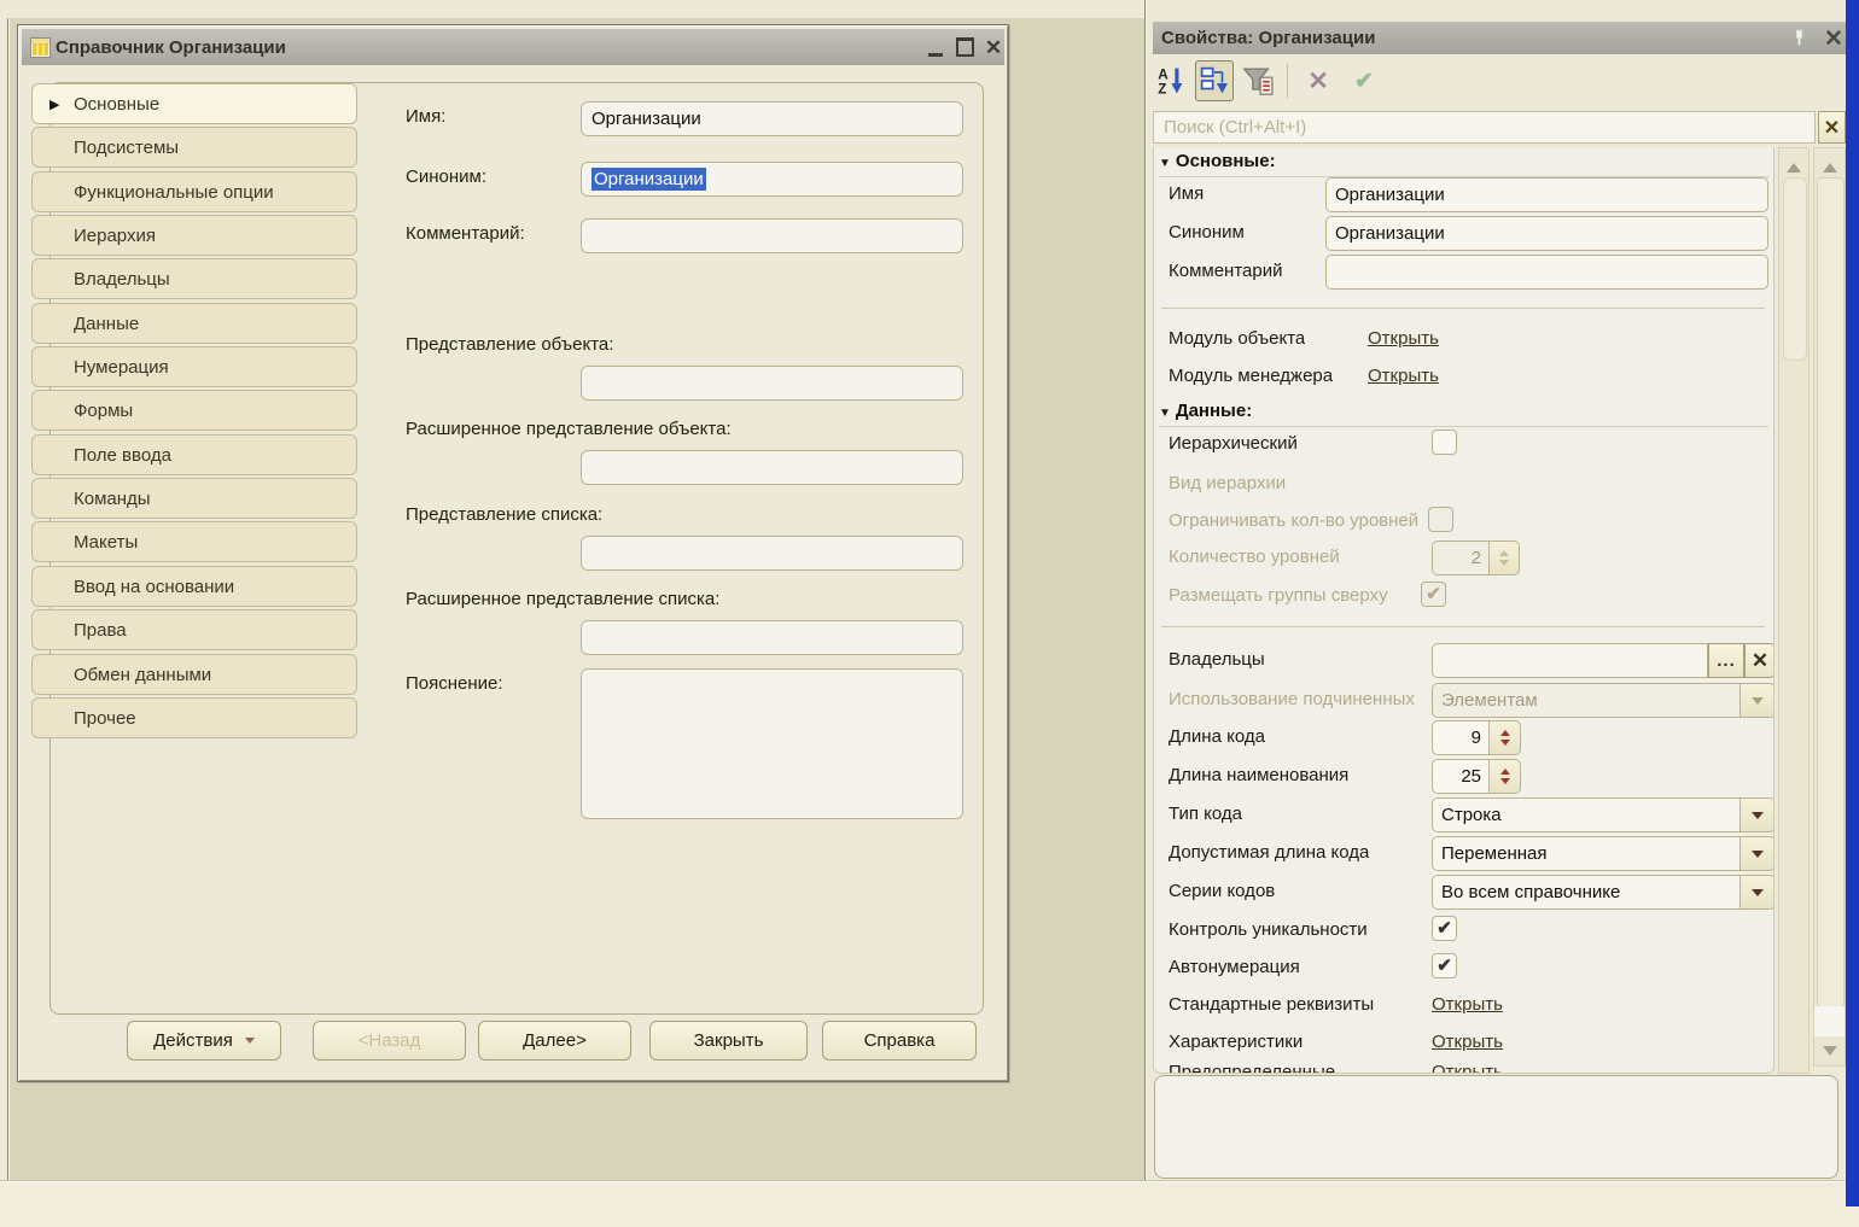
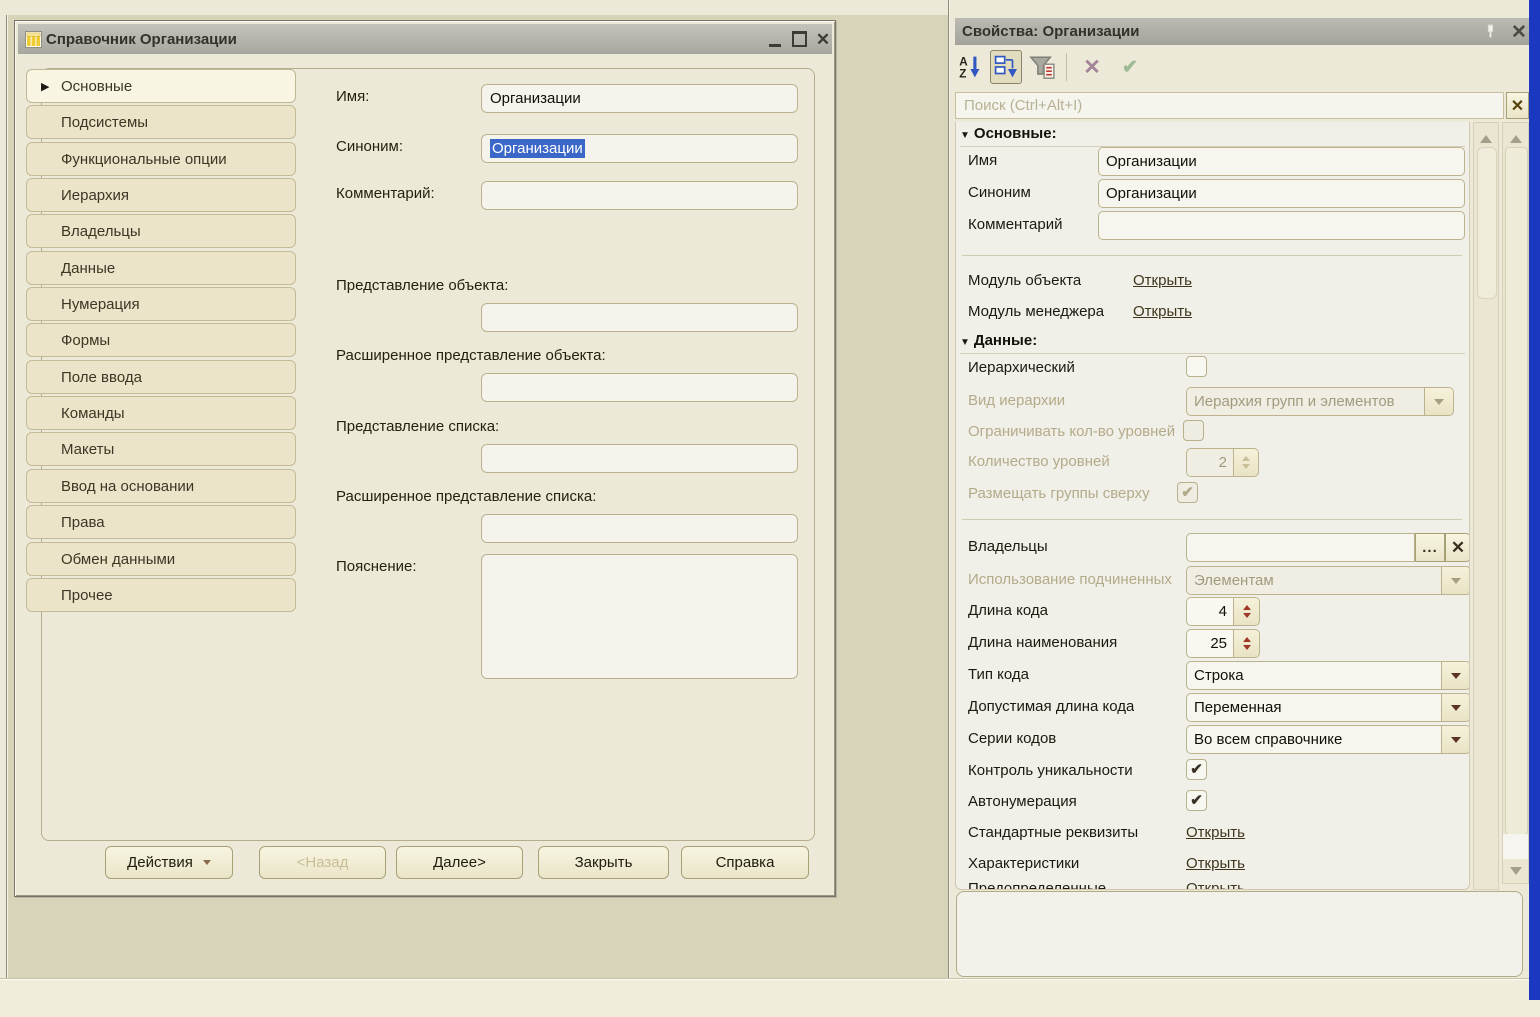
  Справочник Организации
  ✕
  ▶
  Основные
  Подсистемы
  Функциональные опции
  Иерархия
  Владельцы
  Данные
  Нумерация
  Формы
  Поле ввода
  Команды
  Макеты
  Ввод на основании
  Права
  Обмен данными
  Прочее
  Имя:
  Организации
  Синоним:
  Организации
  Комментарий:
  Представление объекта:
  Расширенное представление объекта:
  Представление списка:
  Расширенное представление списка:
  Пояснение:
  Действия
  <Назад
  Далее>
  Закрыть
  Справка
  Свойства: Организации
  ✕
  A
  Z
  ✕
  ✔
  Поиск (Ctrl+Alt+I)
  ✕
  ▼ Основные:
  Имя
  Организации
  Синоним
  Организации
  Комментарий
  Модуль объекта
  Открыть
  Модуль менеджера
  Открыть
  ▼ Данные:
  Иерархический
  Вид иерархии
+ Иерархия групп и элементов
  Ограничивать кол-во уровней
  Количество уровней
  2
  Размещать группы сверху
  ✔
  Владельцы
  ...
  ✕
  Использование подчиненных
  Элементам
  Длина кода
- 9
+ 4
  Длина наименования
  25
  Тип кода
  Строка
  Допустимая длина кода
  Переменная
  Серии кодов
  Во всем справочнике
  Контроль уникальности
  ✔
  Автонумерация
  ✔
  Стандартные реквизиты
  Открыть
  Характеристики
  Открыть
  Предопределенные
  Открыть
